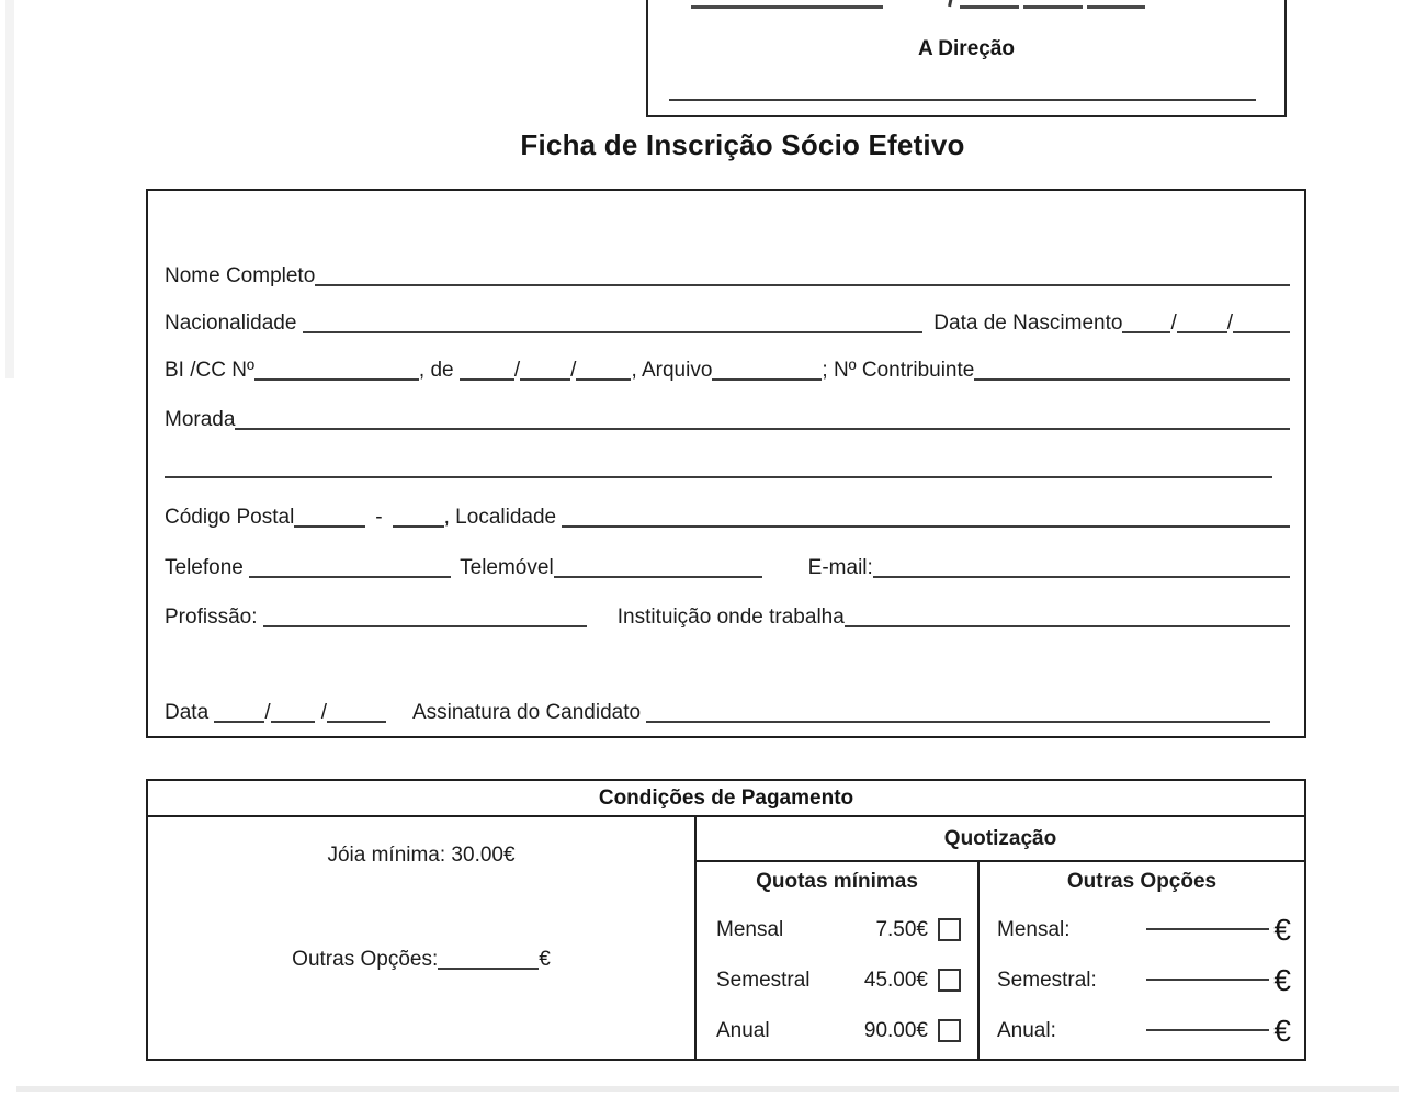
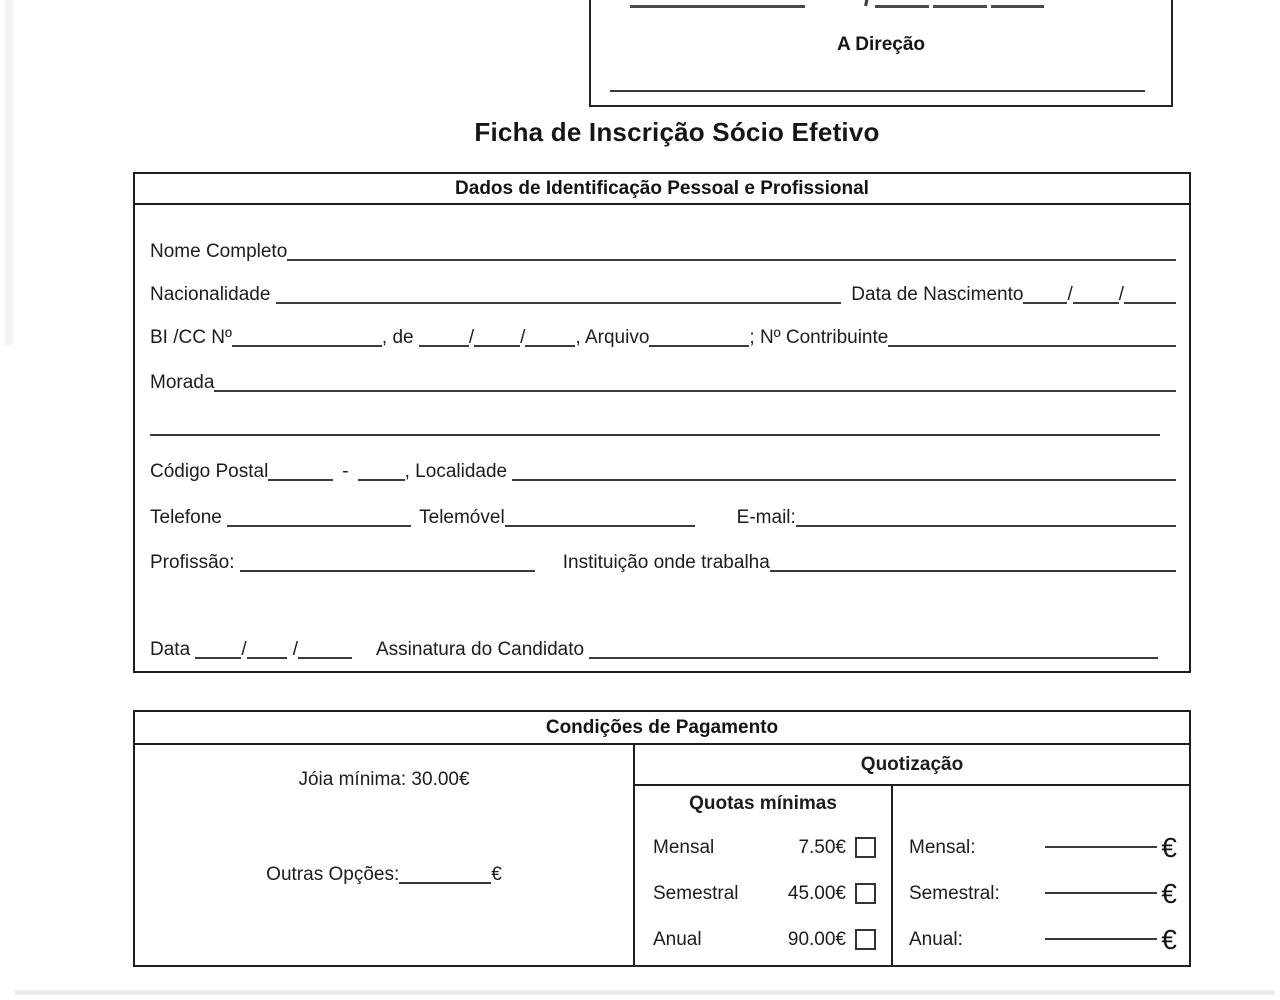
  A Direção
  Ficha de Inscrição Sócio Efetivo
+ Dados de Identificação Pessoal e Profissional
  Nome Completo
  Nacionalidade
  Data de Nascimento
  /
  /
  BI /CC Nº
  , de
  /
  /
  , Arquivo
  ; Nº Contribuinte
  Morada
  Código Postal
  -
  , Localidade
  Telefone
  Telemóvel
  E-mail:
  Profissão:
  Instituição onde trabalha
  Data
  /
  /
  Assinatura do Candidato
  Condições de Pagamento
  Jóia mínima: 30.00€
  Outras Opções:
  €
  Quotização
  Quotas mínimas
  Mensal
  7.50€
  Semestral
  45.00€
  Anual
  90.00€
- Outras Opções
  Mensal:
  €
  Semestral:
  €
  Anual:
  €
